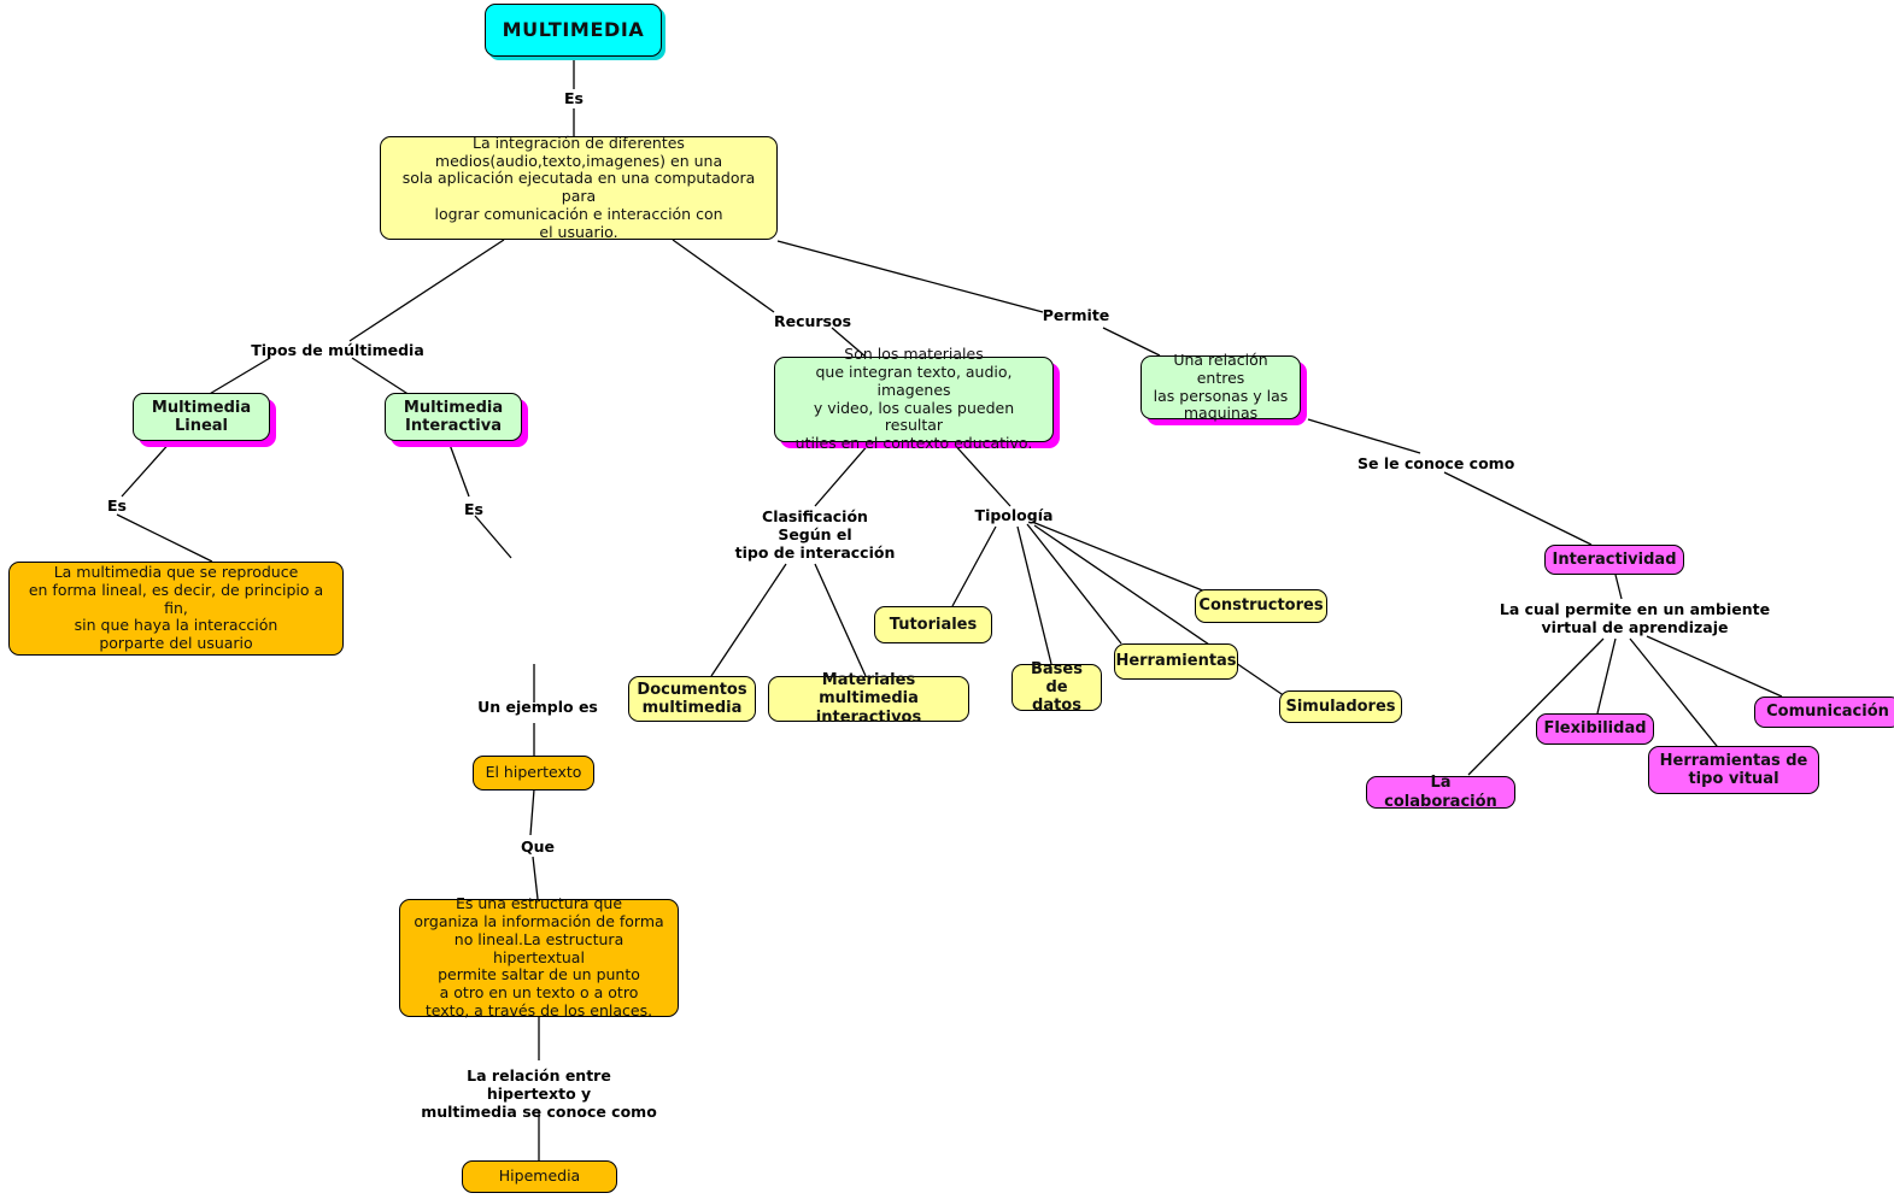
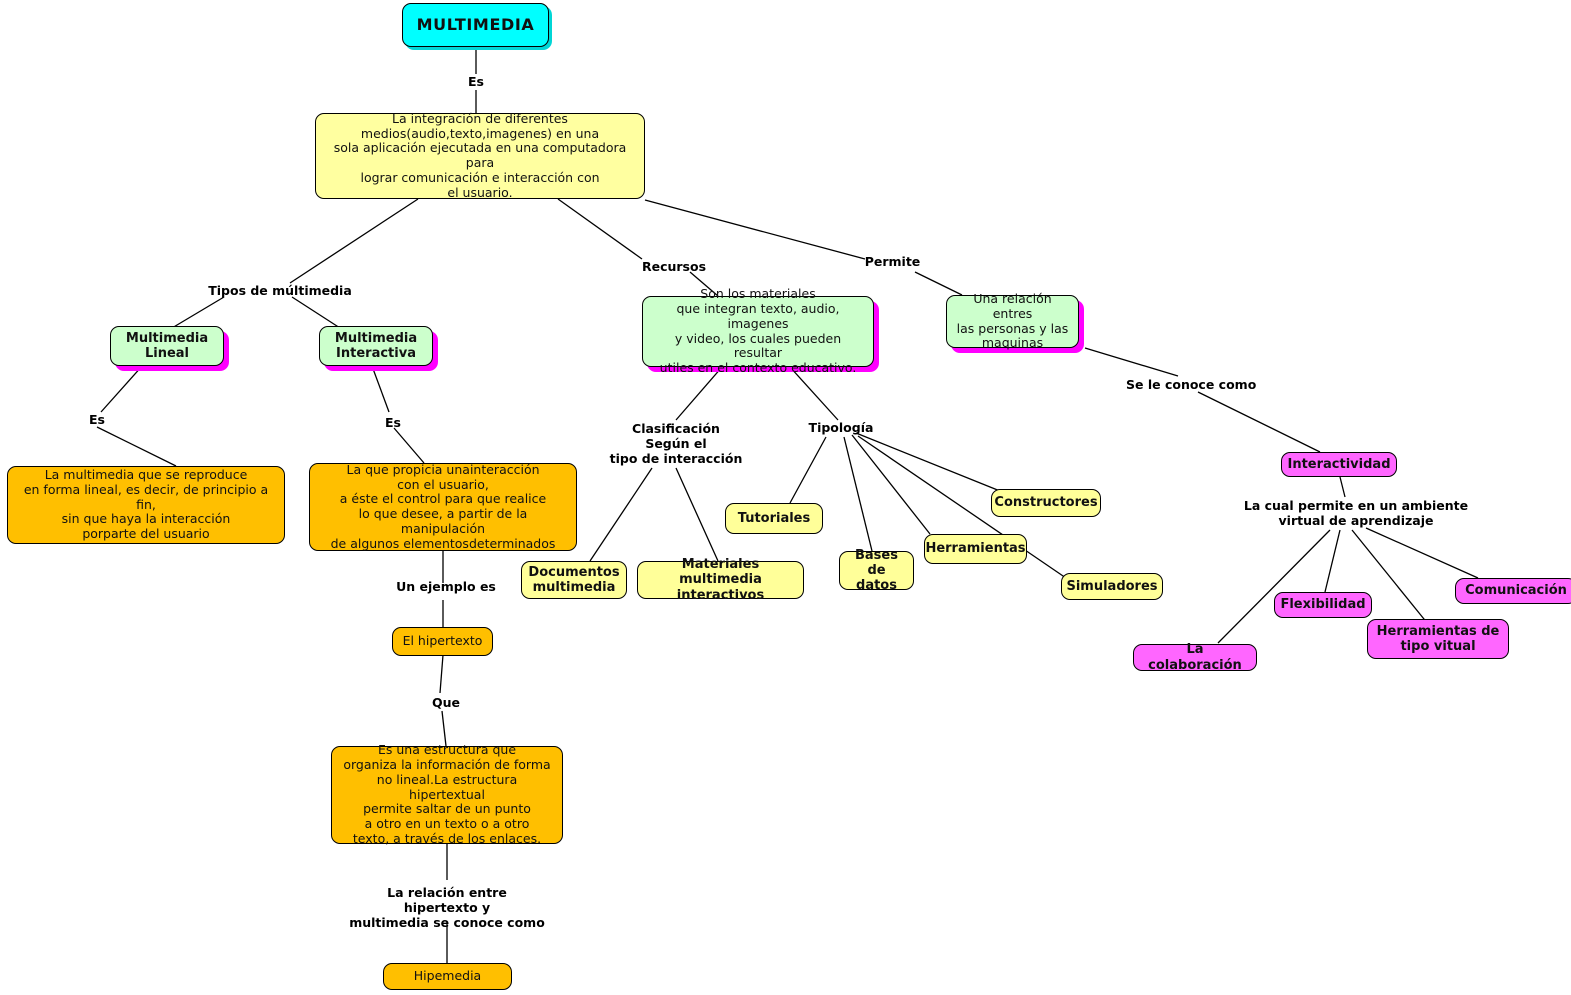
  MULTIMEDIA
  La integración de diferentes
  medios(audio,texto,imagenes) en una
  sola aplicación ejecutada en una computadora para
  lograr comunicación e interacción con
  el usuario.
  Multimedia
  Lineal
  Multimedia
  Interactiva
  La multimedia que se reproduce
  en forma lineal, es decir, de principio a fin,
  sin que haya la interacción
  porparte del usuario
+ La que propicia unainteracción
+ con el usuario,
+ a éste el control para que realice
+ lo que desee, a partir de la manipulación
+ de algunos elementosdeterminados
  Son los materiales
  que integran texto, audio, imagenes
  y video, los cuales pueden resultar
  utiles en el contexto educativo.
  Una relación entres
  las personas y las
  maquinas
  Documentos
  multimedia
  Materiales multimedia
  interactivos
  Tutoriales
  Bases de
  datos
  Herramientas
  Constructores
  Simuladores
  Interactividad
  La colaboración
  Flexibilidad
  Herramientas de
  tipo vitual
  Comunicación
  El hipertexto
  Es una estructura que
  organiza la información de forma
  no lineal.La estructura hipertextual
  permite saltar de un punto
  a otro en un texto o a otro
  texto, a través de los enlaces.
  Hipemedia
  Es
  Tipos de múltimedia
  Recursos
  Permite
  Es
  Es
  Clasificación
  Según el
  tipo de interacción
  Tipología
  Se le conoce como
  La cual permite en un ambiente
  virtual de aprendizaje
  Un ejemplo es
  Que
  La relación entre
  hipertexto y
  multimedia se conoce como
